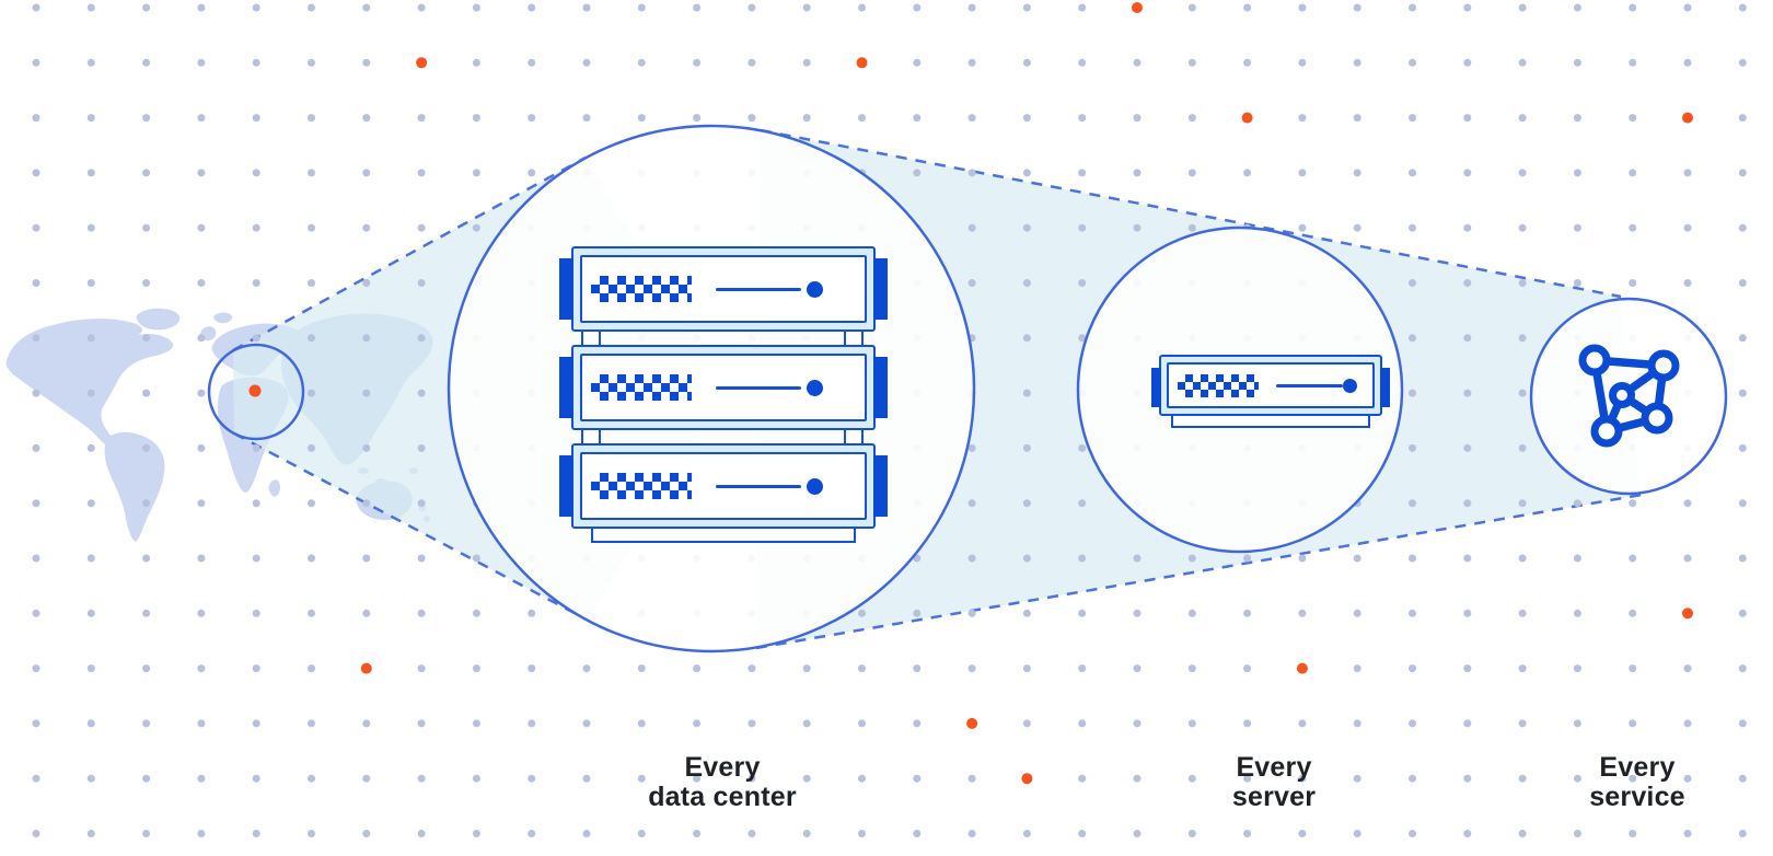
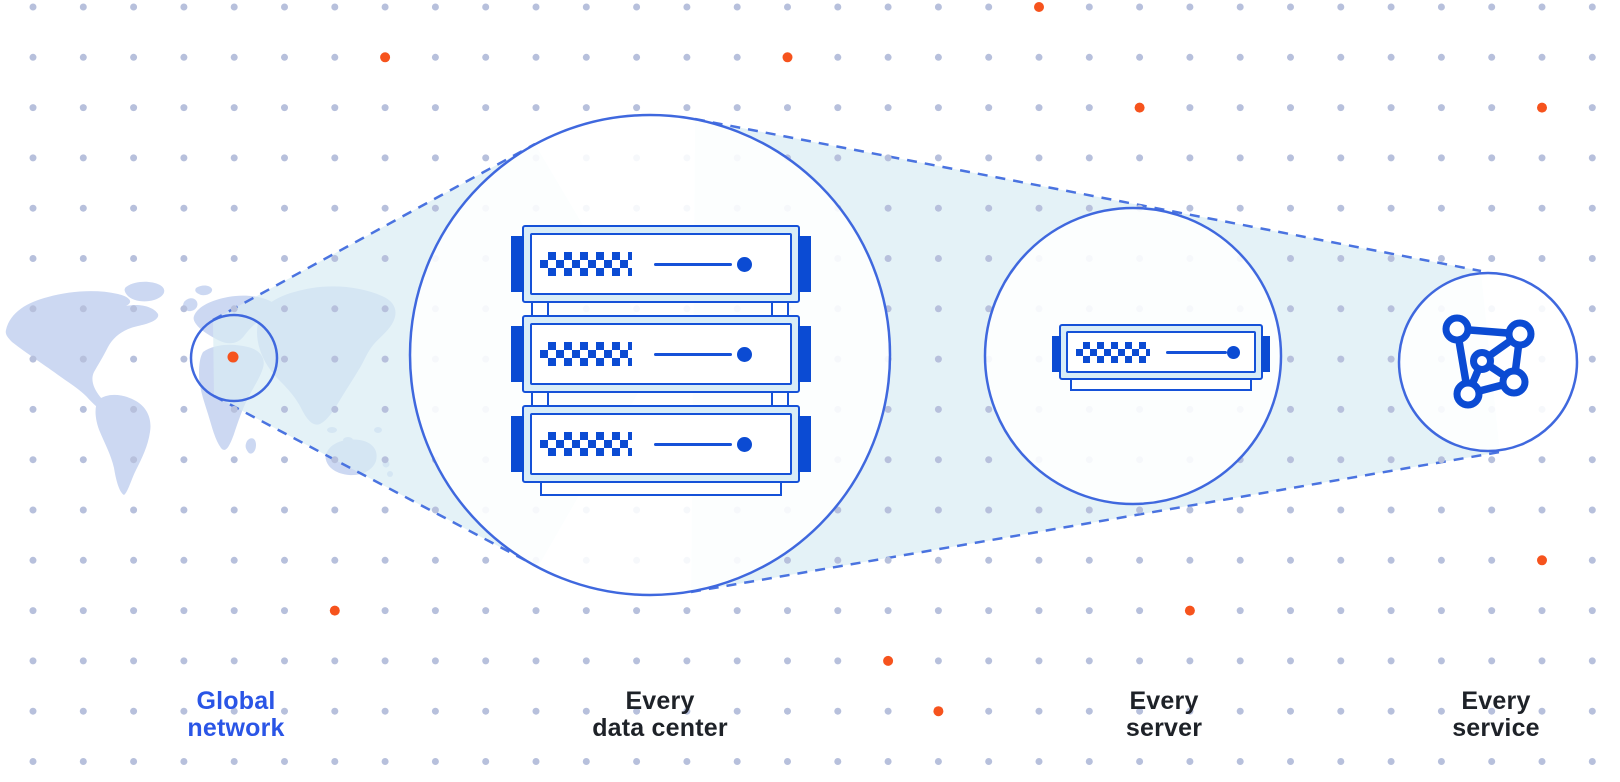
+ Global
+ network
  Every
  data center
  Every
  server
  Every
  service
